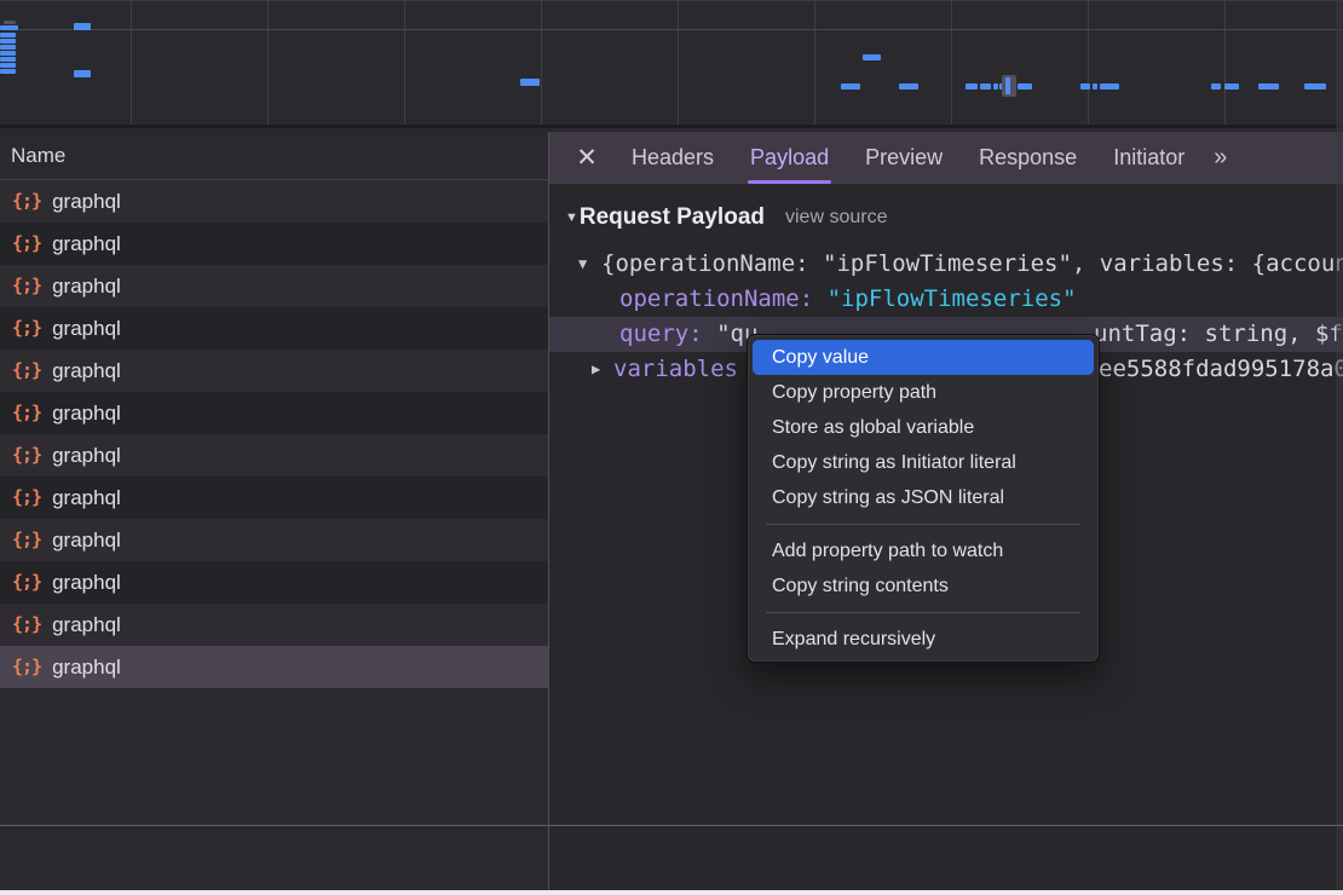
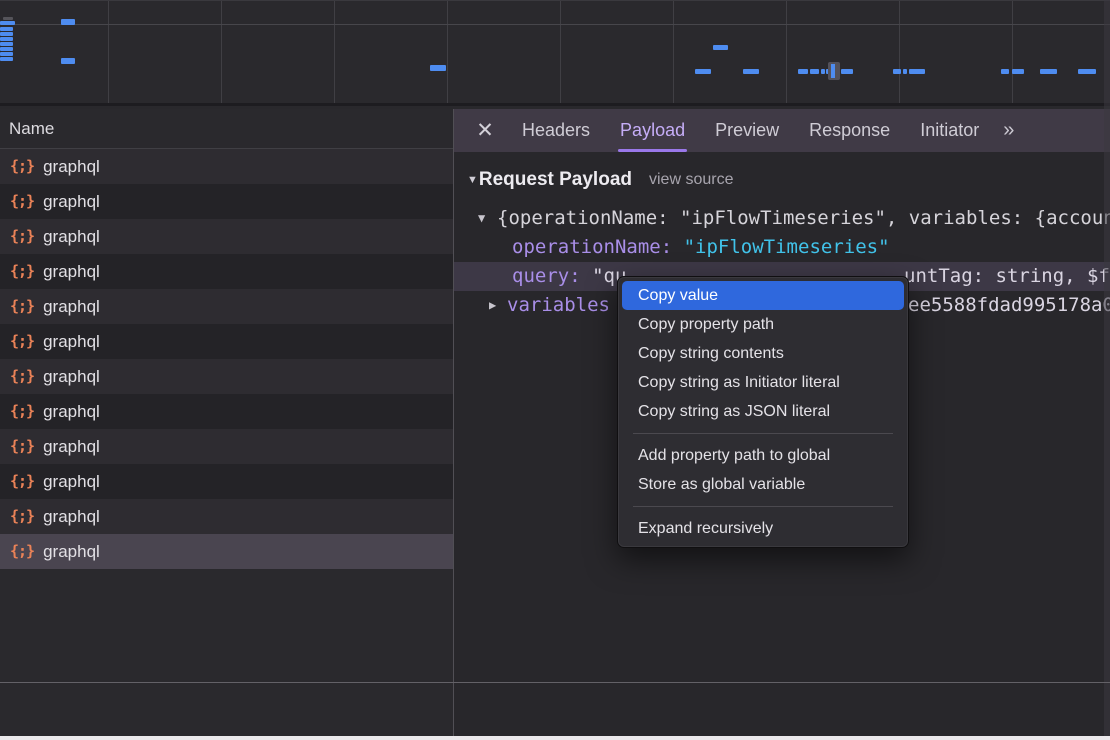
  Name
  {;}
  graphql
  {;}
  graphql
  {;}
  graphql
  {;}
  graphql
  {;}
  graphql
  {;}
  graphql
  {;}
  graphql
  {;}
  graphql
  {;}
  graphql
  {;}
  graphql
  {;}
  graphql
  {;}
  graphql
  ✕
  Headers
  Payload
  Preview
  Response
  Initiator
  »
  ▼
  Request Payload
  view source
  ▼
  {operationName: "ipFlowTimeseries", variables: {accoun
  operationName: "ipFlowTimeseries"
  query: "q
  untTag: string, $f
  ▶
  variables
  ee5588fdad995178a0
  Copy value
  Copy property path
- Store as global variable
+ Copy string contents
  Copy string as Initiator literal
  Copy string as JSON literal
- Add property path to watch
+ Add property path to global
- Copy string contents
+ Store as global variable
  Expand recursively
